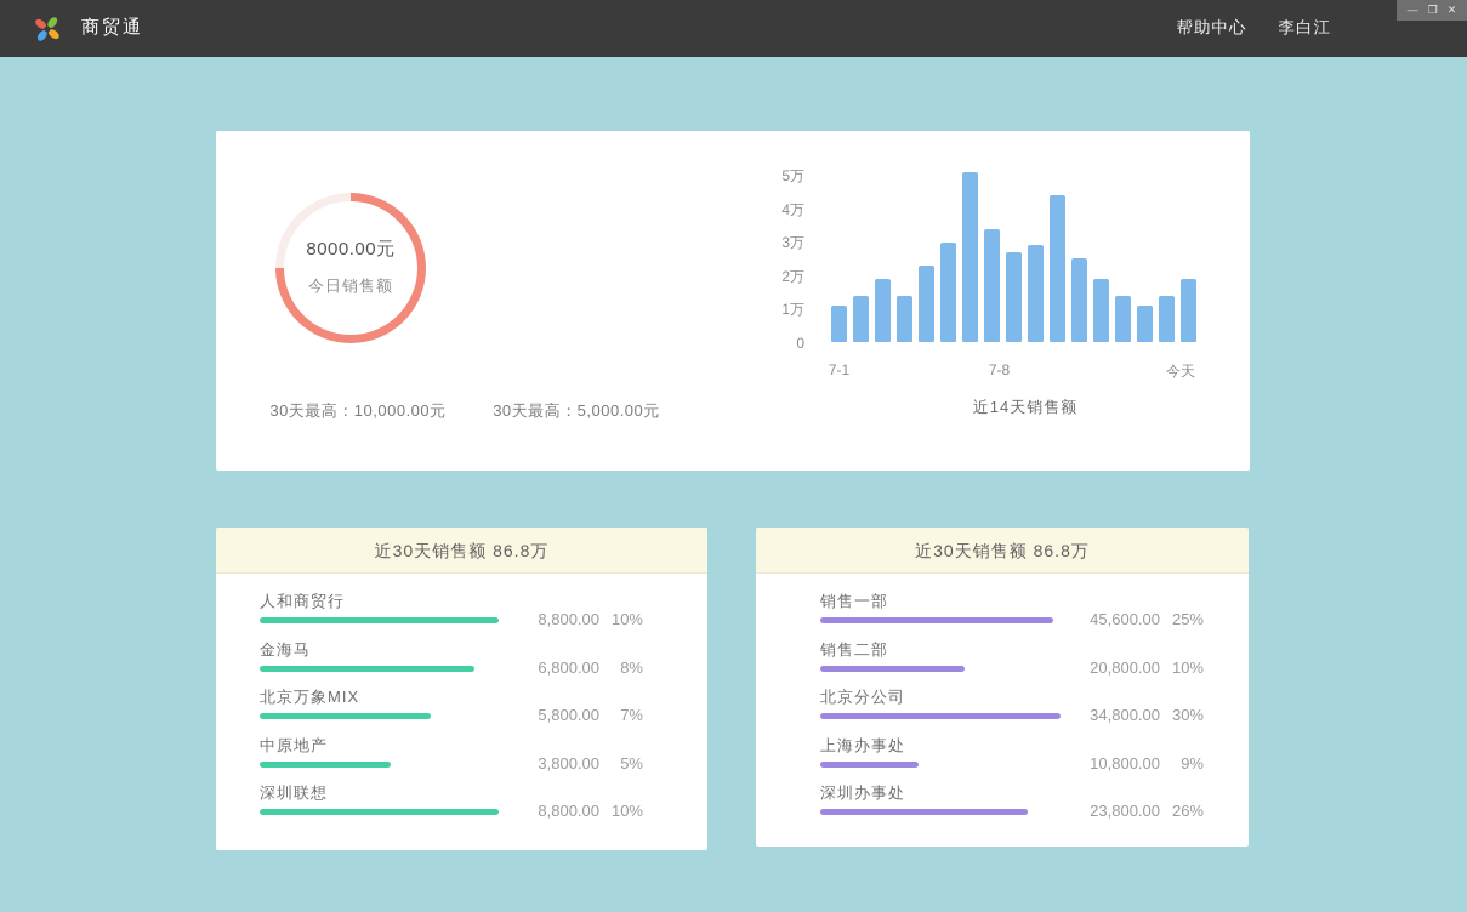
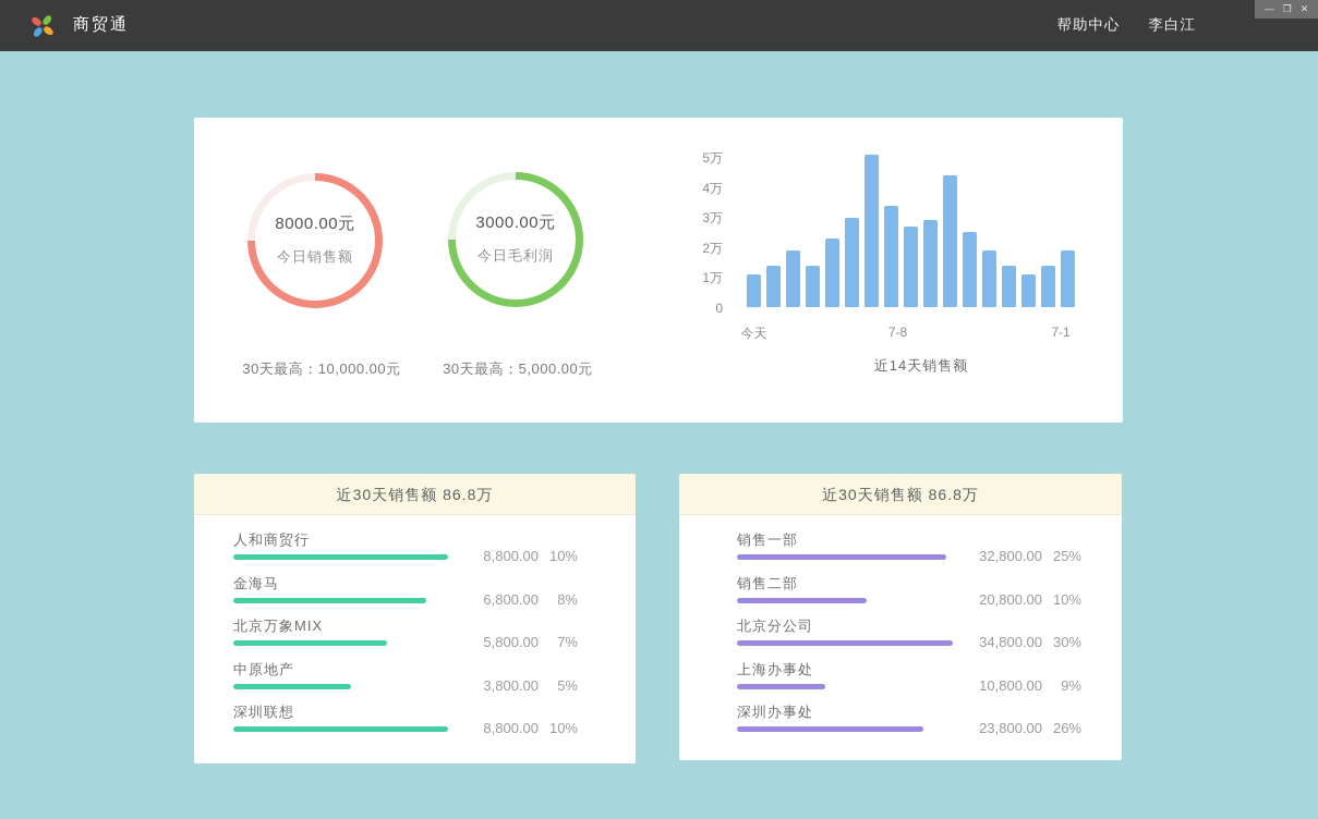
  商贸通
  帮助中心
  李白江
  —
  ❐
  ✕
  8000.00元
  今日销售额
  30天最高：10,000.00元
+ 3000.00元
+ 今日毛利润
  30天最高：5,000.00元
  5万
  4万
  3万
  2万
  1万
  0
- 7-1
+ 今天
  7-8
- 今天
+ 7-1
  近14天销售额
  近30天销售额 86.8万
  人和商贸行
  8,800.00
  10%
  金海马
  6,800.00
  8%
  北京万象MIX
  5,800.00
  7%
  中原地产
  3,800.00
  5%
  深圳联想
  8,800.00
  10%
  近30天销售额 86.8万
  销售一部
- 45,600.00
+ 32,800.00
  25%
  销售二部
  20,800.00
  10%
  北京分公司
  34,800.00
  30%
  上海办事处
  10,800.00
  9%
  深圳办事处
  23,800.00
  26%
